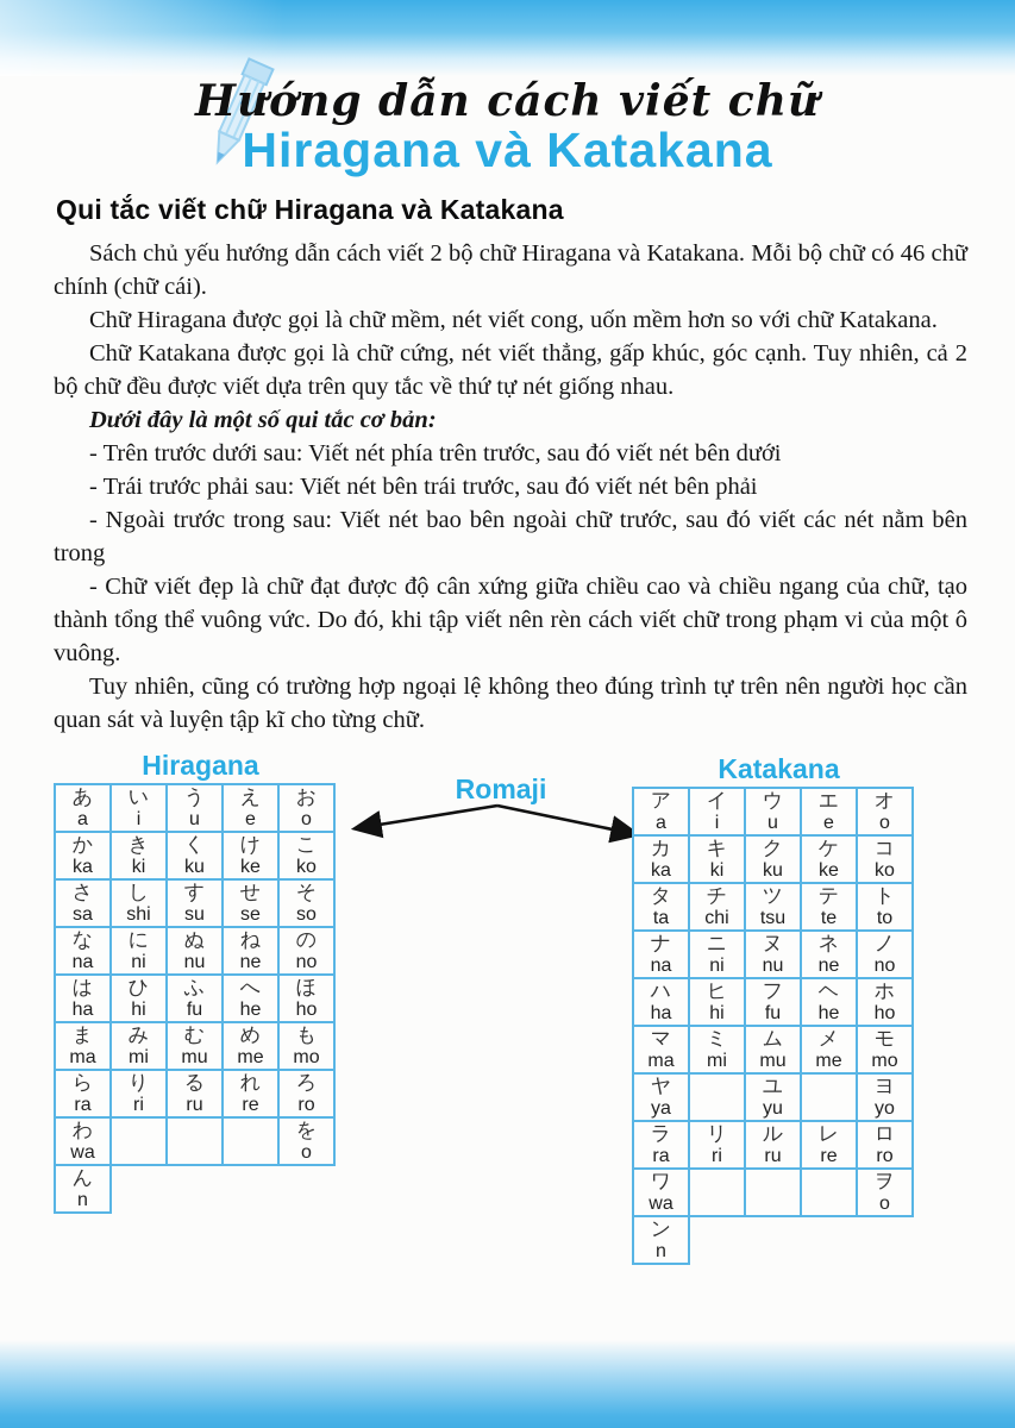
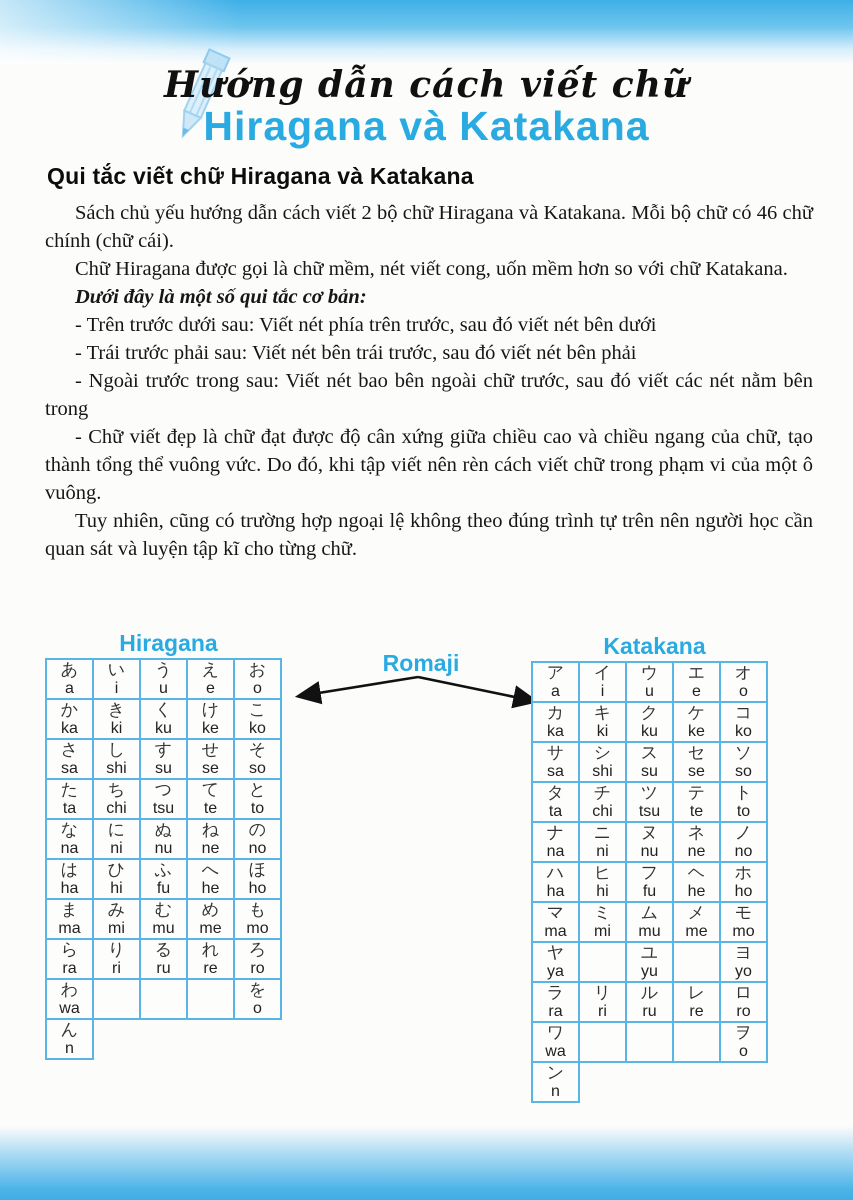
  Hướng dẫn cách viết chữ
  Hiragana và Katakana
  Qui tắc viết chữ Hiragana và Katakana
  Sách chủ yếu hướng dẫn cách viết 2 bộ chữ Hiragana và Katakana. Mỗi bộ chữ có 46 chữ chính (chữ cái).
  Chữ Hiragana được gọi là chữ mềm, nét viết cong, uốn mềm hơn so với chữ Katakana.
- Chữ Katakana được gọi là chữ cứng, nét viết thẳng, gấp khúc, góc cạnh. Tuy nhiên, cả 2 bộ chữ đều được viết dựa trên quy tắc về thứ tự nét giống nhau.
  Dưới đây là một số qui tắc cơ bản:
  - Trên trước dưới sau: Viết nét phía trên trước, sau đó viết nét bên dưới
  - Trái trước phải sau: Viết nét bên trái trước, sau đó viết nét bên phải
  - Ngoài trước trong sau: Viết nét bao bên ngoài chữ trước, sau đó viết các nét nằm bên trong
  - Chữ viết đẹp là chữ đạt được độ cân xứng giữa chiều cao và chiều ngang của chữ, tạo thành tổng thể vuông vức. Do đó, khi tập viết nên rèn cách viết chữ trong phạm vi của một ô vuông.
  Tuy nhiên, cũng có trường hợp ngoại lệ không theo đúng trình tự trên nên người học cần quan sát và luyện tập kĩ cho từng chữ.
  Hiragana
  Katakana
  Romaji
  あa	いi	うu	えe	おo
  かka	きki	くku	けke	こko
  さsa	しshi	すsu	せse	そso
+ たta	ちchi	つtsu	てte	とto
  なna	にni	ぬnu	ねne	のno
  はha	ひhi	ふfu	へhe	ほho
  まma	みmi	むmu	めme	もmo
  らra	りri	るru	れre	ろro
  わwa				をo
  んn
  アa	イi	ウu	エe	オo
  カka	キki	クku	ケke	コko
+ サsa	シshi	スsu	セse	ソso
  タta	チchi	ツtsu	テte	トto
  ナna	ニni	ヌnu	ネne	ノno
  ハha	ヒhi	フfu	ヘhe	ホho
  マma	ミmi	ムmu	メme	モmo
  ヤya		ユyu		ヨyo
  ラra	リri	ルru	レre	ロro
  ワwa				ヲo
  ンn
